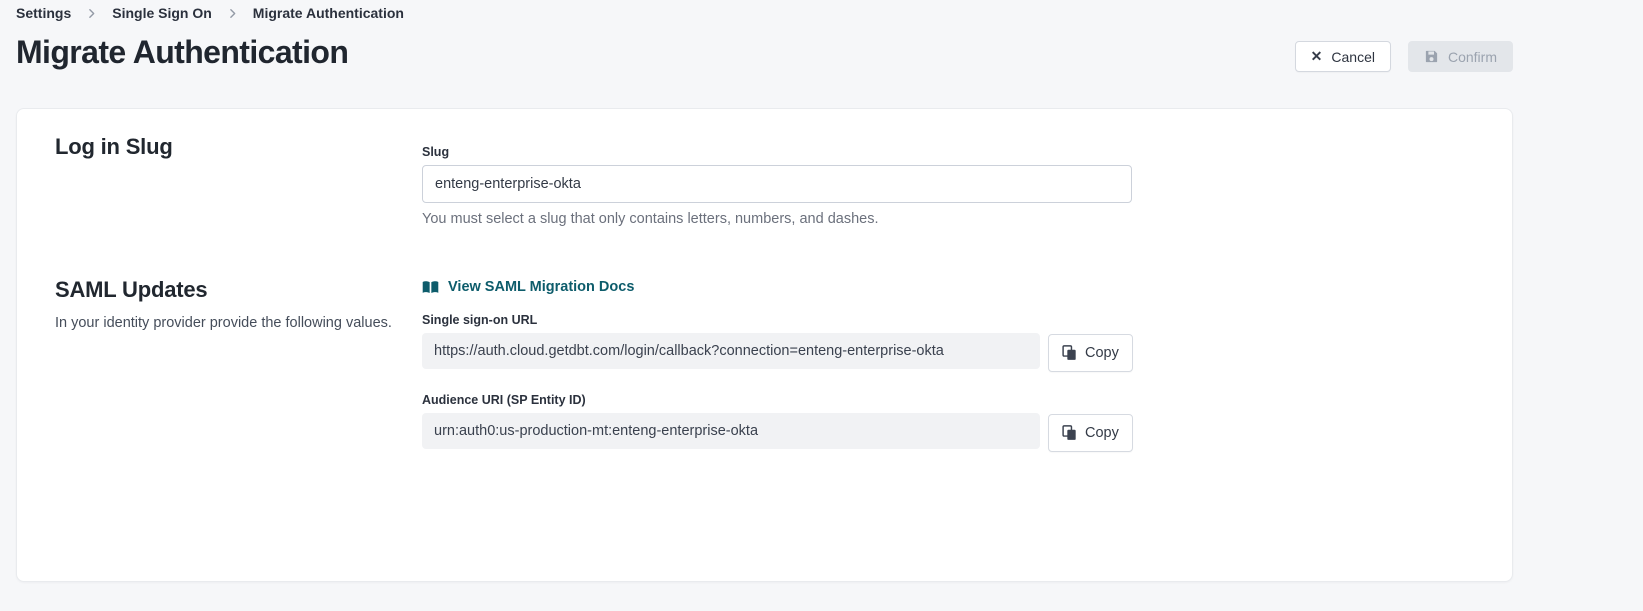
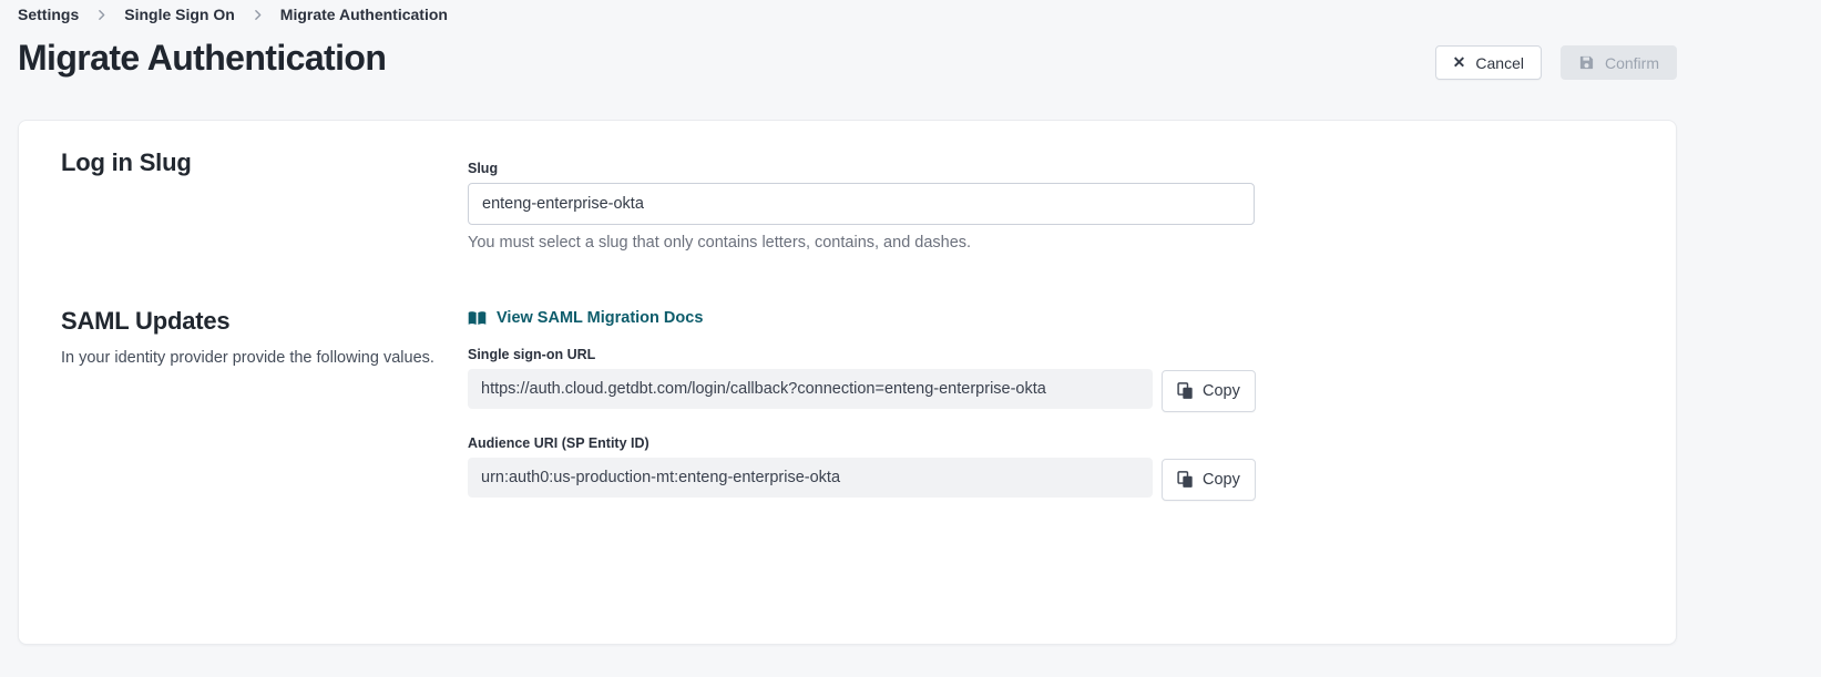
  Settings
  Single Sign On
  Migrate Authentication
  Migrate Authentication
  ✕
  Cancel
  Confirm
  Log in Slug
  Slug
  enteng-enterprise-okta
- You must select a slug that only contains letters, numbers, and dashes.
+ You must select a slug that only contains letters, contains, and dashes.
  SAML Updates
  In your identity provider provide the following values.
  View SAML Migration Docs
  Single sign-on URL
  https://auth.cloud.getdbt.com/login/callback?connection=enteng-enterprise-okta
  Copy
  Audience URI (SP Entity ID)
  urn:auth0:us-production-mt:enteng-enterprise-okta
  Copy
